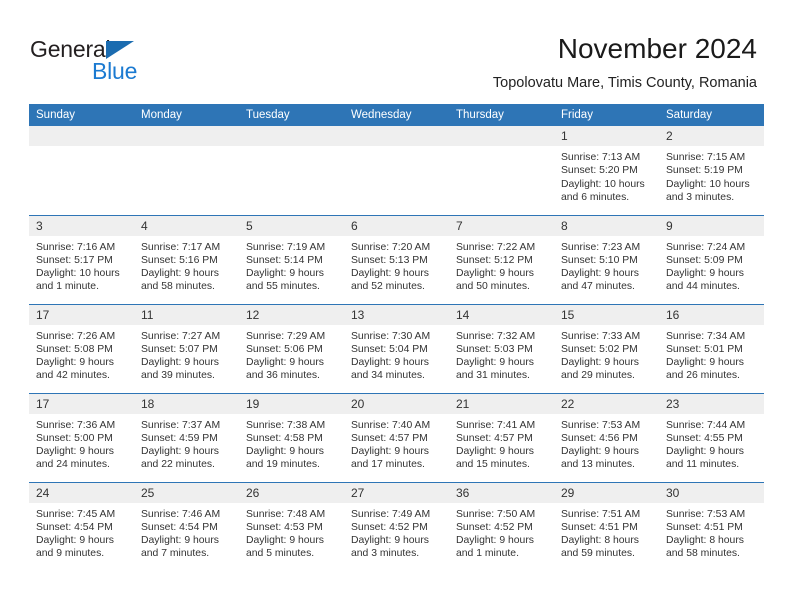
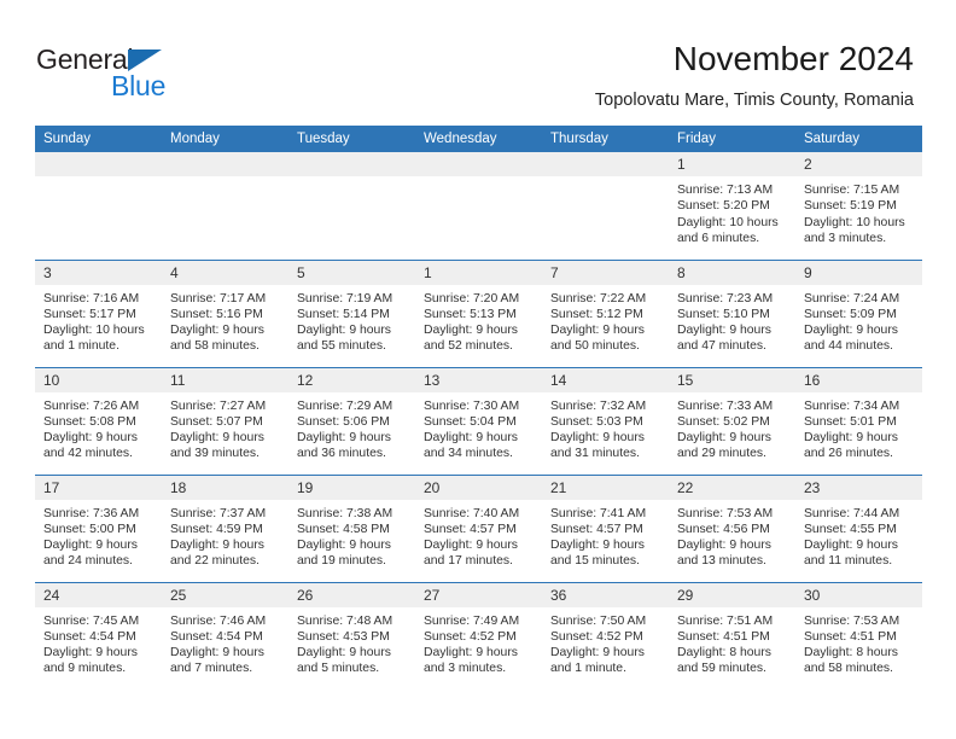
  General
  Blue
  November 2024
  Topolovatu Mare, Timis County, Romania
  Sunday	Monday	Tuesday	Wednesday	Thursday	Friday	Saturday
  					1Sunrise: 7:13 AMSunset: 5:20 PMDaylight: 10 hoursand 6 minutes.	2Sunrise: 7:15 AMSunset: 5:19 PMDaylight: 10 hoursand 3 minutes.
- 3Sunrise: 7:16 AMSunset: 5:17 PMDaylight: 10 hoursand 1 minute.	4Sunrise: 7:17 AMSunset: 5:16 PMDaylight: 9 hoursand 58 minutes.	5Sunrise: 7:19 AMSunset: 5:14 PMDaylight: 9 hoursand 55 minutes.	6Sunrise: 7:20 AMSunset: 5:13 PMDaylight: 9 hoursand 52 minutes.	7Sunrise: 7:22 AMSunset: 5:12 PMDaylight: 9 hoursand 50 minutes.	8Sunrise: 7:23 AMSunset: 5:10 PMDaylight: 9 hoursand 47 minutes.	9Sunrise: 7:24 AMSunset: 5:09 PMDaylight: 9 hoursand 44 minutes.
+ 3Sunrise: 7:16 AMSunset: 5:17 PMDaylight: 10 hoursand 1 minute.	4Sunrise: 7:17 AMSunset: 5:16 PMDaylight: 9 hoursand 58 minutes.	5Sunrise: 7:19 AMSunset: 5:14 PMDaylight: 9 hoursand 55 minutes.	1Sunrise: 7:20 AMSunset: 5:13 PMDaylight: 9 hoursand 52 minutes.	7Sunrise: 7:22 AMSunset: 5:12 PMDaylight: 9 hoursand 50 minutes.	8Sunrise: 7:23 AMSunset: 5:10 PMDaylight: 9 hoursand 47 minutes.	9Sunrise: 7:24 AMSunset: 5:09 PMDaylight: 9 hoursand 44 minutes.
- 17Sunrise: 7:26 AMSunset: 5:08 PMDaylight: 9 hoursand 42 minutes.	11Sunrise: 7:27 AMSunset: 5:07 PMDaylight: 9 hoursand 39 minutes.	12Sunrise: 7:29 AMSunset: 5:06 PMDaylight: 9 hoursand 36 minutes.	13Sunrise: 7:30 AMSunset: 5:04 PMDaylight: 9 hoursand 34 minutes.	14Sunrise: 7:32 AMSunset: 5:03 PMDaylight: 9 hoursand 31 minutes.	15Sunrise: 7:33 AMSunset: 5:02 PMDaylight: 9 hoursand 29 minutes.	16Sunrise: 7:34 AMSunset: 5:01 PMDaylight: 9 hoursand 26 minutes.
+ 10Sunrise: 7:26 AMSunset: 5:08 PMDaylight: 9 hoursand 42 minutes.	11Sunrise: 7:27 AMSunset: 5:07 PMDaylight: 9 hoursand 39 minutes.	12Sunrise: 7:29 AMSunset: 5:06 PMDaylight: 9 hoursand 36 minutes.	13Sunrise: 7:30 AMSunset: 5:04 PMDaylight: 9 hoursand 34 minutes.	14Sunrise: 7:32 AMSunset: 5:03 PMDaylight: 9 hoursand 31 minutes.	15Sunrise: 7:33 AMSunset: 5:02 PMDaylight: 9 hoursand 29 minutes.	16Sunrise: 7:34 AMSunset: 5:01 PMDaylight: 9 hoursand 26 minutes.
  17Sunrise: 7:36 AMSunset: 5:00 PMDaylight: 9 hoursand 24 minutes.	18Sunrise: 7:37 AMSunset: 4:59 PMDaylight: 9 hoursand 22 minutes.	19Sunrise: 7:38 AMSunset: 4:58 PMDaylight: 9 hoursand 19 minutes.	20Sunrise: 7:40 AMSunset: 4:57 PMDaylight: 9 hoursand 17 minutes.	21Sunrise: 7:41 AMSunset: 4:57 PMDaylight: 9 hoursand 15 minutes.	22Sunrise: 7:53 AMSunset: 4:56 PMDaylight: 9 hoursand 13 minutes.	23Sunrise: 7:44 AMSunset: 4:55 PMDaylight: 9 hoursand 11 minutes.
  24Sunrise: 7:45 AMSunset: 4:54 PMDaylight: 9 hoursand 9 minutes.	25Sunrise: 7:46 AMSunset: 4:54 PMDaylight: 9 hoursand 7 minutes.	26Sunrise: 7:48 AMSunset: 4:53 PMDaylight: 9 hoursand 5 minutes.	27Sunrise: 7:49 AMSunset: 4:52 PMDaylight: 9 hoursand 3 minutes.	36Sunrise: 7:50 AMSunset: 4:52 PMDaylight: 9 hoursand 1 minute.	29Sunrise: 7:51 AMSunset: 4:51 PMDaylight: 8 hoursand 59 minutes.	30Sunrise: 7:53 AMSunset: 4:51 PMDaylight: 8 hoursand 58 minutes.
